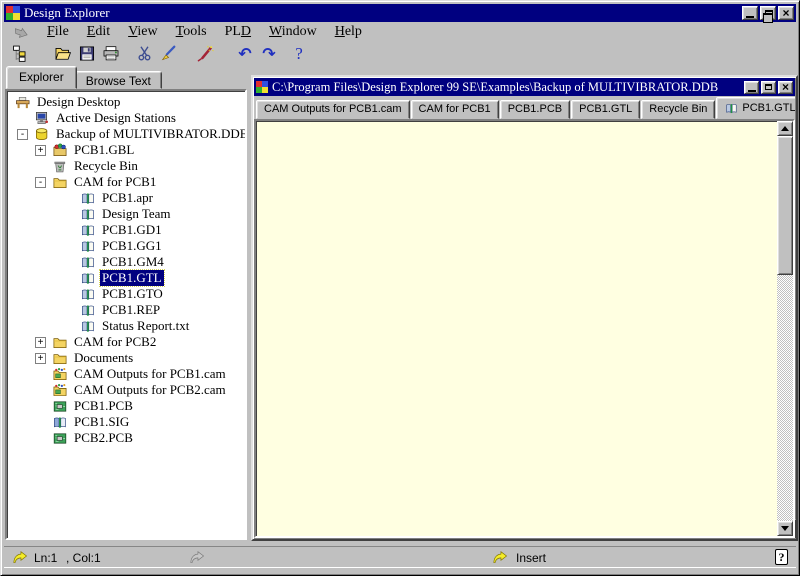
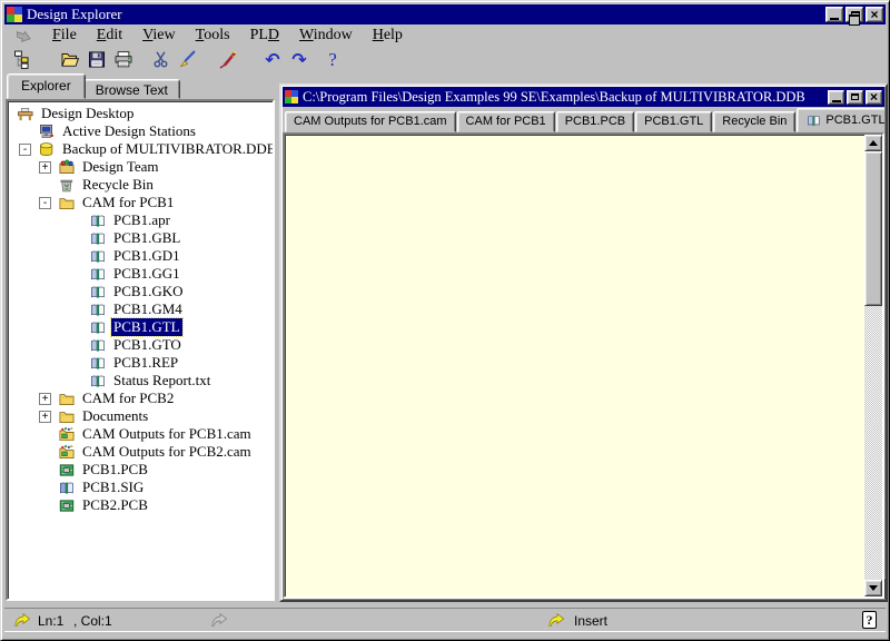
  Design Explorer
  ×
  File
  Edit
  View
  Tools
  PLD
  Window
  Help
  ↶
  ↷
  ?
  Explorer
  Browse Text
  Design Desktop
  Active Design Stations
  -
  Backup of MULTIVIBRATOR.DDB
  +
- PCB1.GBL
+ Design Team
  Recycle Bin
  -
  CAM for PCB1
  PCB1.apr
- Design Team
+ PCB1.GBL
  PCB1.GD1
  PCB1.GG1
+ PCB1.GKO
  PCB1.GM4
  PCB1.GTL
  PCB1.GTO
  PCB1.REP
  Status Report.txt
  +
  CAM for PCB2
  +
  Documents
  CAM Outputs for PCB1.cam
  CAM Outputs for PCB2.cam
  PCB1.PCB
  PCB1.SIG
  PCB2.PCB
- C:\Program Files\Design Explorer 99 SE\Examples\Backup of MULTIVIBRATOR.DDB
+ C:\Program Files\Design Examples 99 SE\Examples\Backup of MULTIVIBRATOR.DDB
  ×
  CAM Outputs for PCB1.cam
  CAM for PCB1
  PCB1.PCB
  PCB1.GTL
  Recycle Bin
  PCB1.GTL
  Ln:1
  , Col:1
  Insert
  ?
